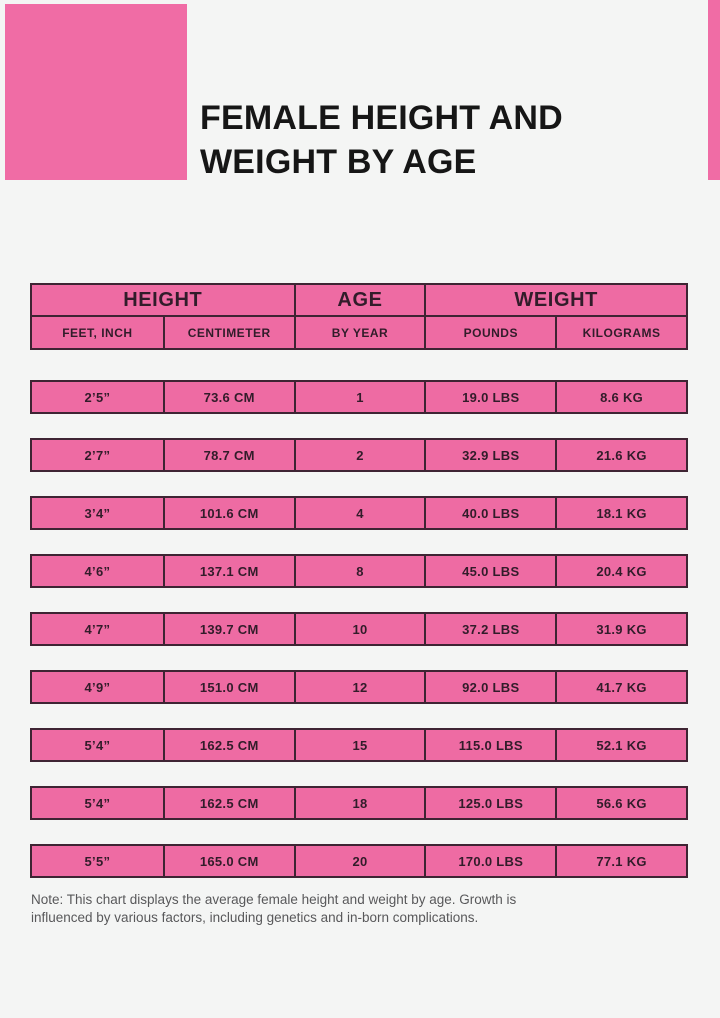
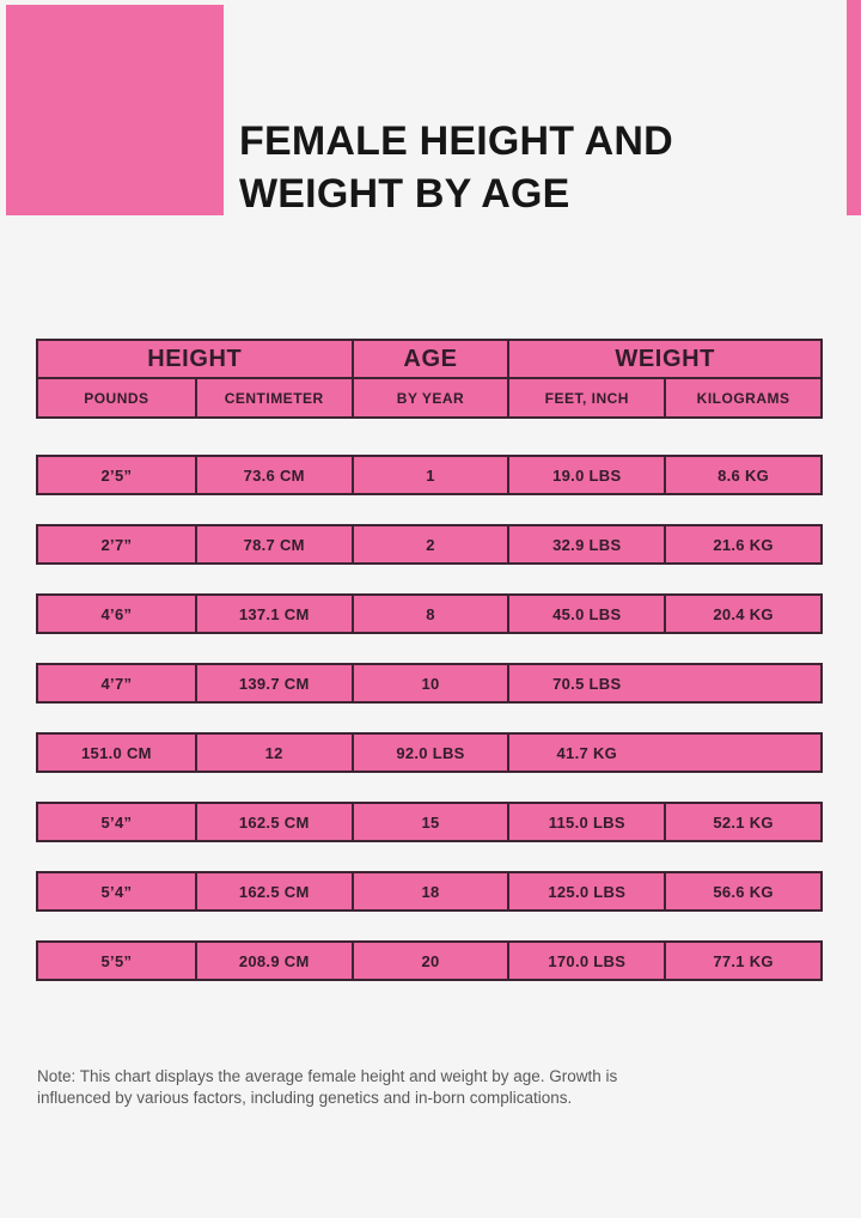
  FEMALE HEIGHT AND
  WEIGHT BY AGE
  HEIGHT
  AGE
  WEIGHT
- FEET, INCH
+ POUNDS
  CENTIMETER
  BY YEAR
- POUNDS
+ FEET, INCH
  KILOGRAMS
  2’5”
  73.6 CM
  1
  19.0 LBS
  8.6 KG
  2’7”
  78.7 CM
  2
  32.9 LBS
  21.6 KG
- 3’4”
- 101.6 CM
- 4
- 40.0 LBS
- 18.1 KG
  4’6”
  137.1 CM
  8
  45.0 LBS
  20.4 KG
  4’7”
  139.7 CM
  10
- 37.2 LBS
+ 70.5 LBS
- 31.9 KG
- 4’9”
  151.0 CM
  12
  92.0 LBS
  41.7 KG
  5’4”
  162.5 CM
  15
  115.0 LBS
  52.1 KG
  5’4”
  162.5 CM
  18
  125.0 LBS
  56.6 KG
  5’5”
- 165.0 CM
+ 208.9 CM
  20
  170.0 LBS
  77.1 KG
  Note: This chart displays the average female height and weight by age. Growth is influenced by various factors, including genetics and in-born complications.
